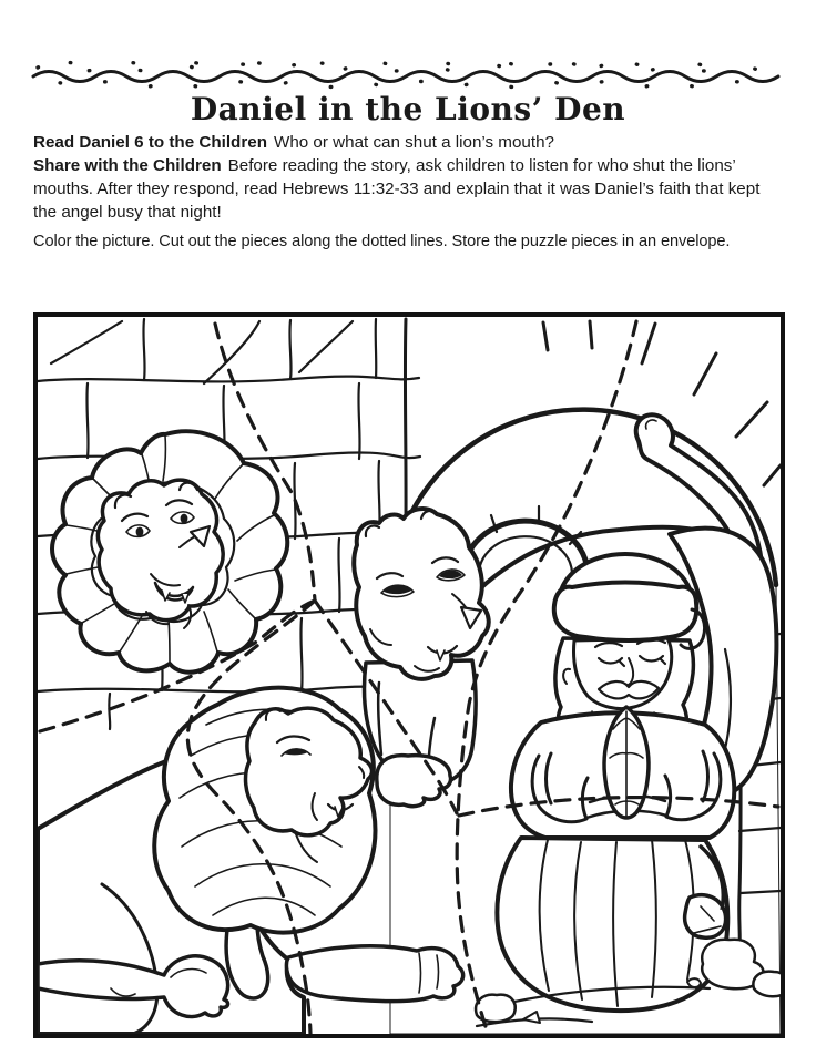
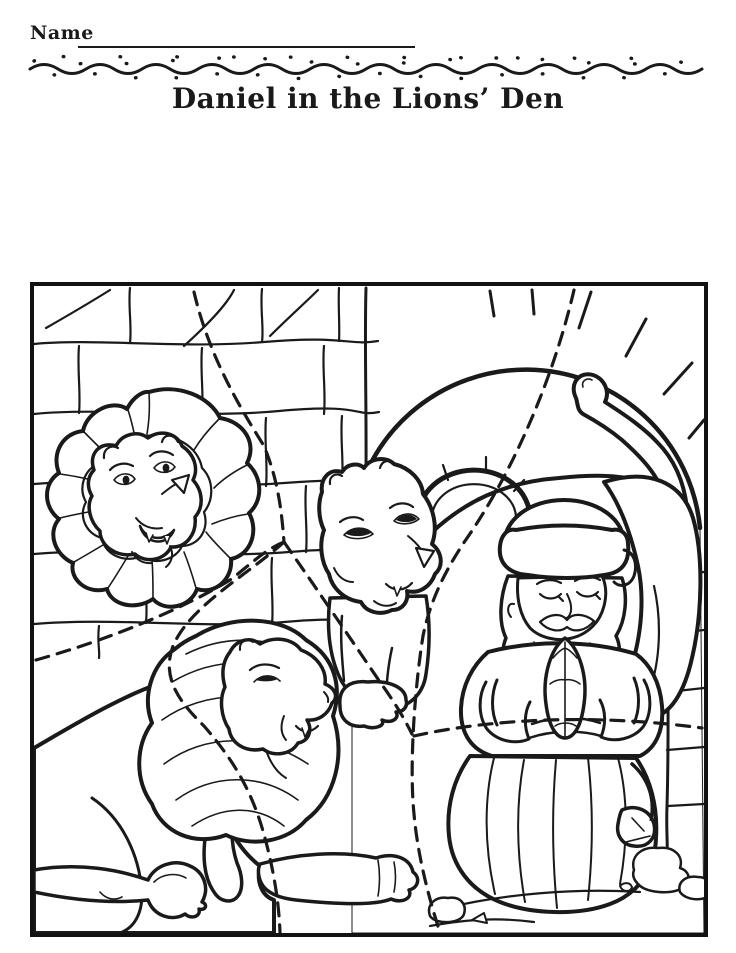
+ Name
  Daniel in the Lions’ Den
- Read Daniel 6 to the Children Who or what can shut a lion’s mouth?
- Share with the Children Before reading the story, ask children to listen for who shut the lions’ mouths. After they respond, read Hebrews 11:32-33 and explain that it was Daniel’s faith that kept the angel busy that night!
- Color the picture. Cut out the pieces along the dotted lines. Store the puzzle pieces in an envelope.
